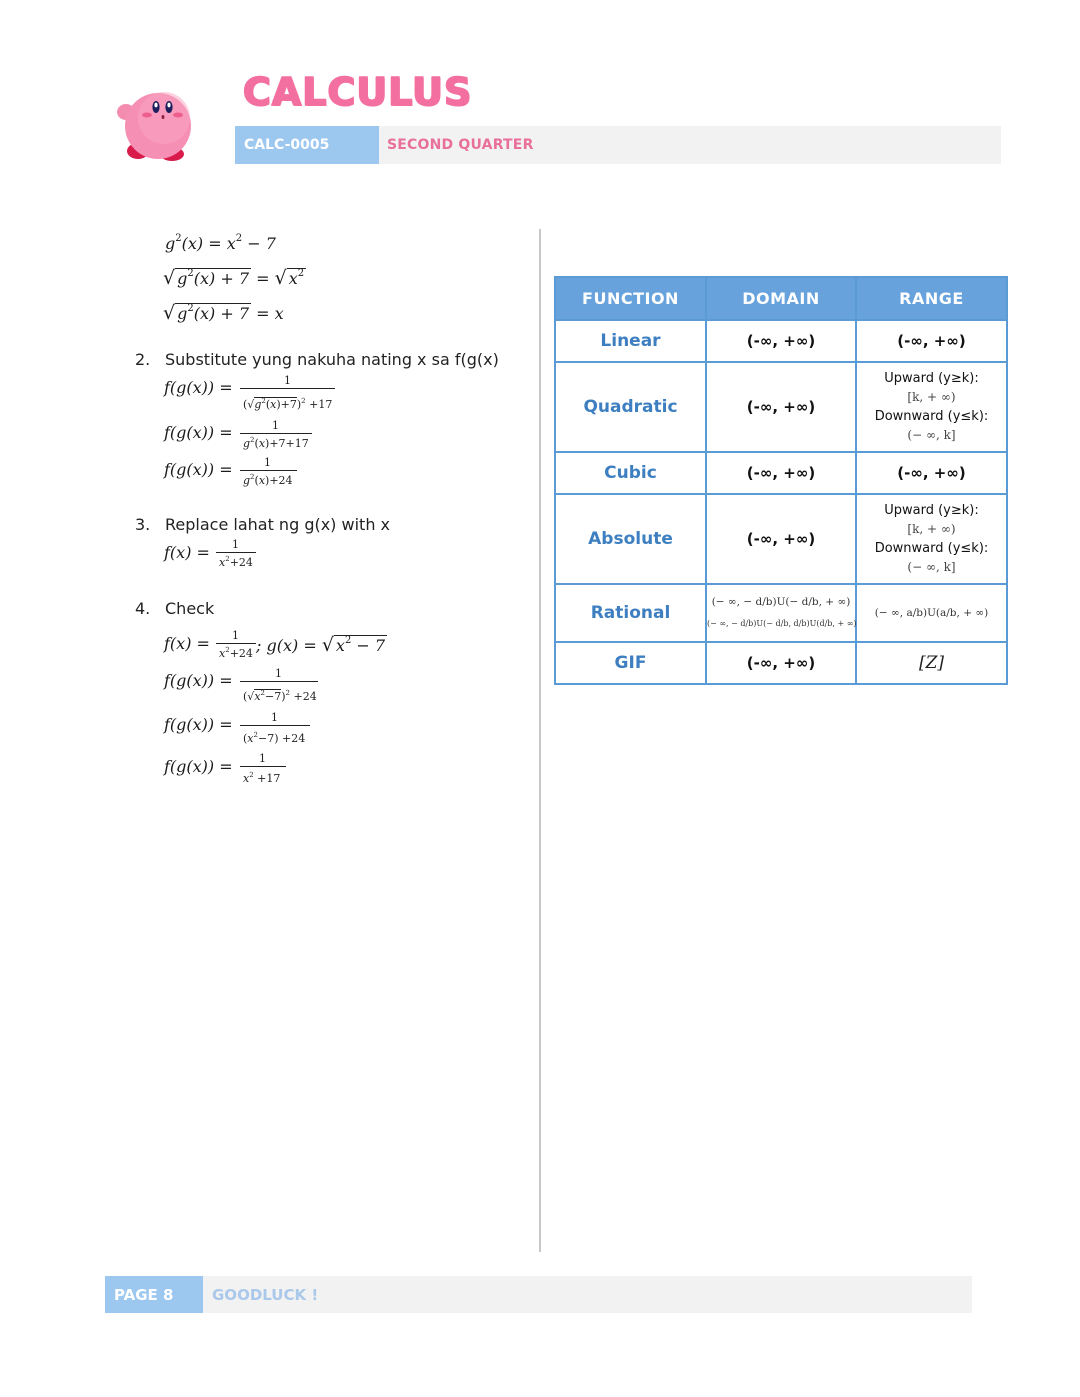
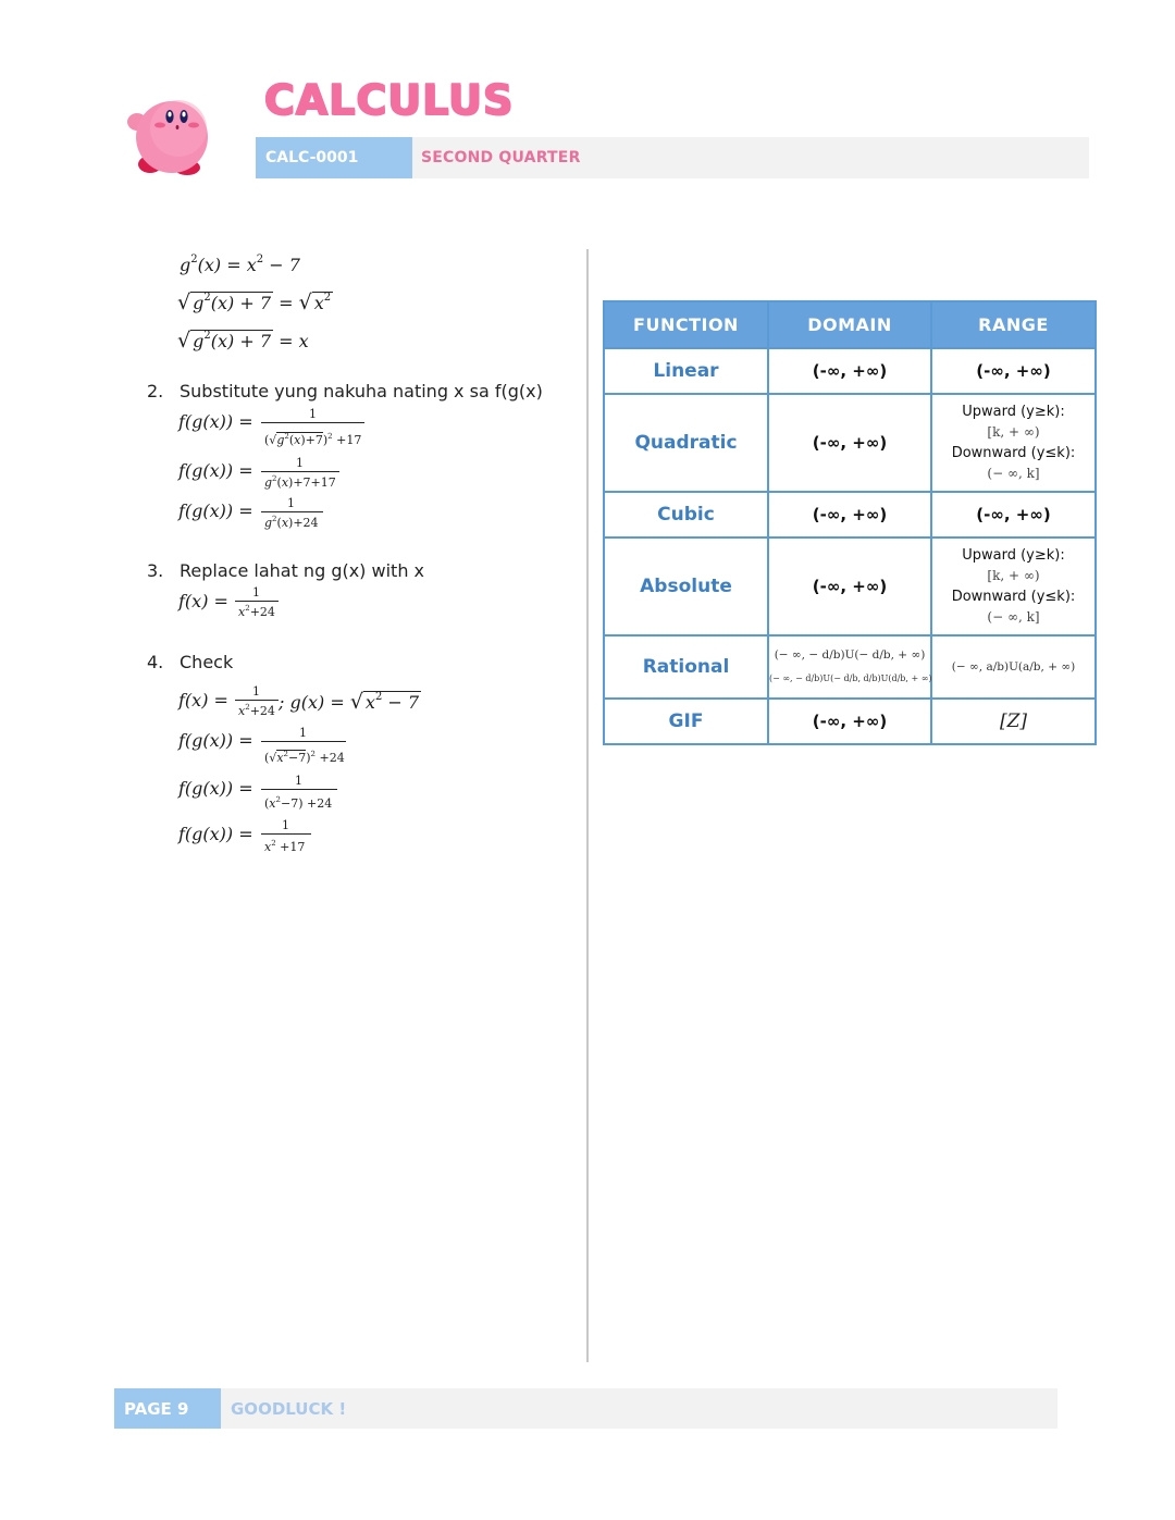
  CALCULUS
- CALC-0005
+ CALC-0001
  SECOND QUARTER
  g2(x) = x2 − 7
  √g2(x) + 7 = √x2
  √g2(x) + 7 = x
  2. Substitute yung nakuha nating x sa f(g(x)
  f(g(x)) =
  1
  (√g2(x)+7)2 +17
  f(g(x)) =
  1
  g2(x)+7+17
  f(g(x)) =
  1
  g2(x)+24
  3. Replace lahat ng g(x) with x
  f(x) =
  1
  x2+24
  4. Check
  f(x) =
  1
  x2+24
  ; g(x) = √x2 − 7
  f(g(x)) =
  1
  (√x2−7)2 +24
  f(g(x)) =
  1
  (x2−7) +24
  f(g(x)) =
  1
  x2 +17
  FUNCTION	DOMAIN	RANGE
  Linear	(-∞, +∞)	(-∞, +∞)
  Quadratic	(-∞, +∞)	Upward (y≥k): [k, + ∞) Downward (y≤k): (− ∞, k]
  Cubic	(-∞, +∞)	(-∞, +∞)
  Absolute	(-∞, +∞)	Upward (y≥k): [k, + ∞) Downward (y≤k): (− ∞, k]
  Rational	(− ∞, − d/b)U(− d/b, + ∞) (− ∞, − d/b)U(− d/b, d/b)U(d/b, + ∞)	(− ∞, a/b)U(a/b, + ∞)
  GIF	(-∞, +∞)	[Z]
- PAGE 8
+ PAGE 9
  GOODLUCK !
